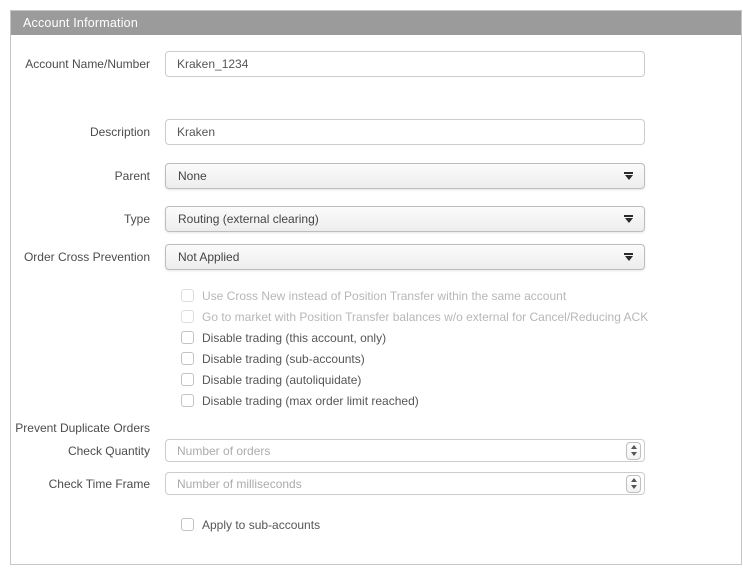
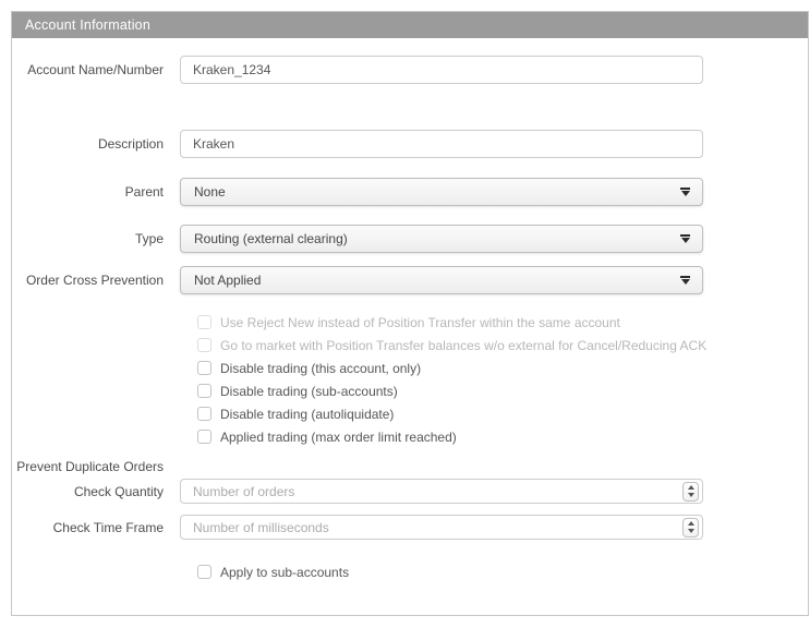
  Account Information
  Account Name/Number
  Kraken_1234
  Description
  Kraken
  Parent
  None
  Type
  Routing (external clearing)
  Order Cross Prevention
  Not Applied
- Use Cross New instead of Position Transfer within the same account
+ Use Reject New instead of Position Transfer within the same account
  Go to market with Position Transfer balances w/o external for Cancel/Reducing ACK
  Disable trading (this account, only)
  Disable trading (sub-accounts)
  Disable trading (autoliquidate)
- Disable trading (max order limit reached)
+ Applied trading (max order limit reached)
  Prevent Duplicate Orders
  Check Quantity
  Number of orders
  Check Time Frame
  Number of milliseconds
  Apply to sub-accounts
